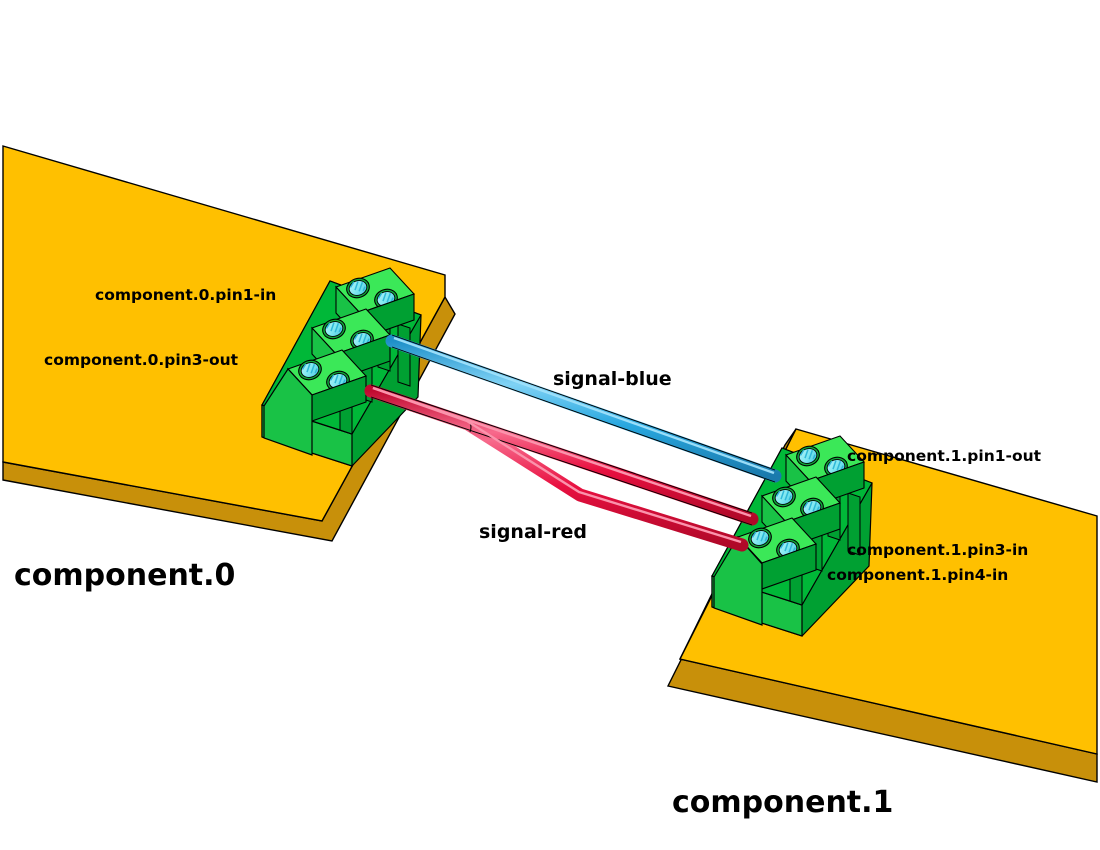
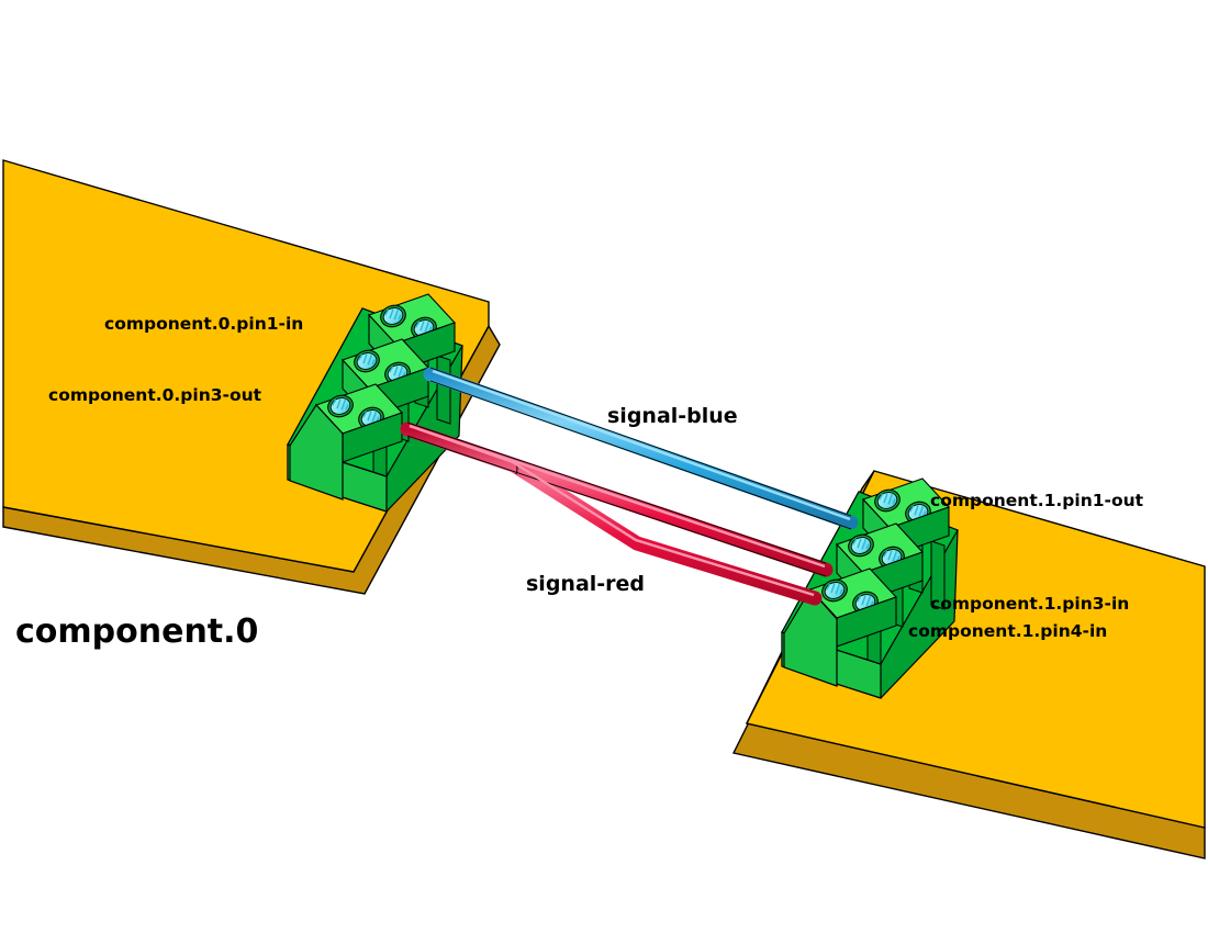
  component.0.pin1-in
  component.0.pin3-out
  component.1.pin1-out
  component.1.pin3-in
  component.1.pin4-in
  signal-blue
  signal-red
  component.0
- component.1
